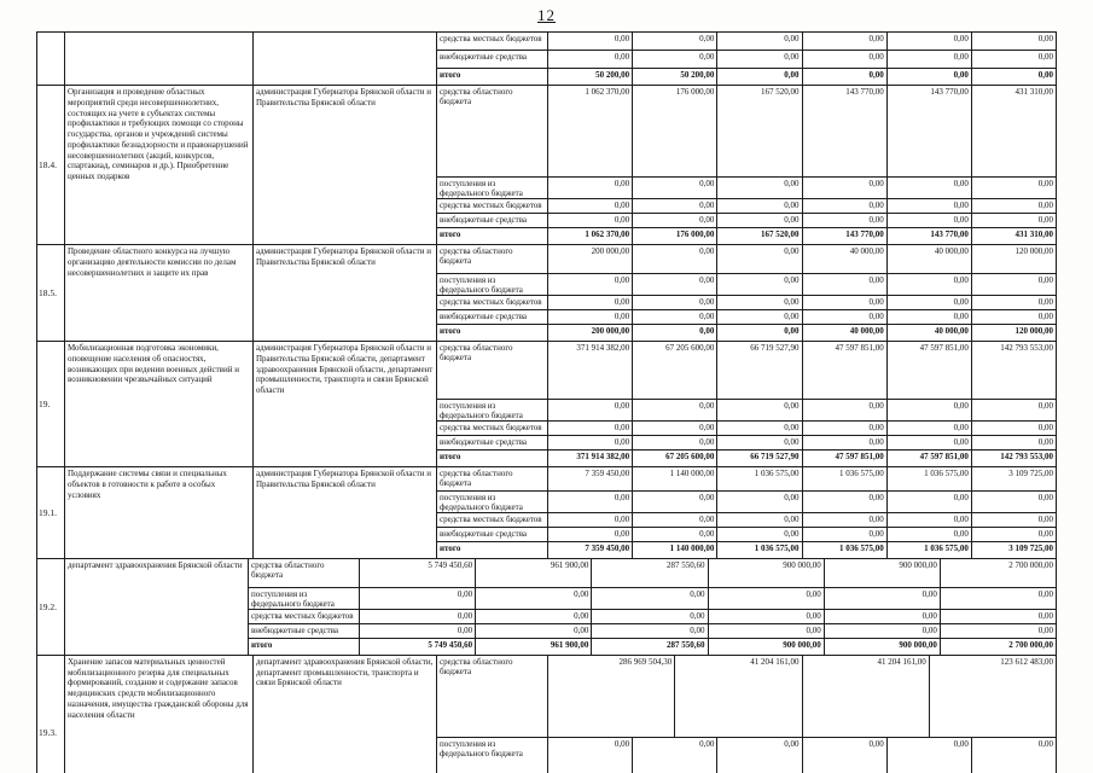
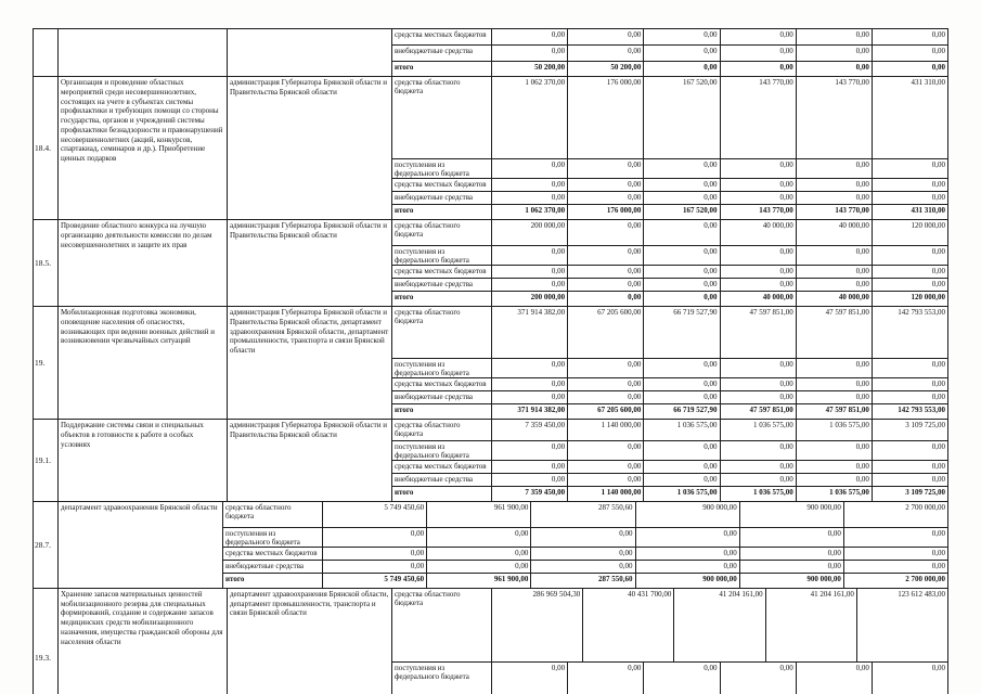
- 12
  средства местных бюджетов
  0,00
  0,00
  0,00
  0,00
  0,00
  0,00
  внебюджетные средства
  0,00
  0,00
  0,00
  0,00
  0,00
  0,00
  итого
  50 200,00
  50 200,00
  0,00
  0,00
  0,00
  0,00
  18.4.
  Организация и проведение областных мероприятий среди несовершеннолетних, состоящих на учете в субъектах системы профилактики и требующих помощи со стороны государства, органов и учреждений системы профилактики безнадзорности и правонарушений несовершеннолетних (акций, конкурсов, спартакиад, семинаров и др.). Приобретение ценных подарков
  администрация Губернатора Брянской области и Правительства Брянской области
  средства областного бюджета
  1 062 370,00
  176 000,00
  167 520,00
  143 770,00
  143 770,00
  431 310,00
  поступления из федерального бюджета
  0,00
  0,00
  0,00
  0,00
  0,00
  0,00
  средства местных бюджетов
  0,00
  0,00
  0,00
  0,00
  0,00
  0,00
  внебюджетные средства
  0,00
  0,00
  0,00
  0,00
  0,00
  0,00
  итого
  1 062 370,00
  176 000,00
  167 520,00
  143 770,00
  143 770,00
  431 310,00
  18.5.
  Проведение областного конкурса на лучшую организацию деятельности комиссии по делам несовершеннолетних и защите их прав
  администрация Губернатора Брянской области и Правительства Брянской области
  средства областного бюджета
  200 000,00
  0,00
  0,00
  40 000,00
  40 000,00
  120 000,00
  поступления из федерального бюджета
  0,00
  0,00
  0,00
  0,00
  0,00
  0,00
  средства местных бюджетов
  0,00
  0,00
  0,00
  0,00
  0,00
  0,00
  внебюджетные средства
  0,00
  0,00
  0,00
  0,00
  0,00
  0,00
  итого
  200 000,00
  0,00
  0,00
  40 000,00
  40 000,00
  120 000,00
  19.
  Мобилизационная подготовка экономики, оповещение населения об опасностях, возникающих при ведении военных действий и возникновении чрезвычайных ситуаций
  администрация Губернатора Брянской области и Правительства Брянской области, департамент здравоохранения Брянской области, департамент промышленности, транспорта и связи Брянской области
  средства областного бюджета
  371 914 382,00
  67 205 600,00
  66 719 527,90
  47 597 851,00
  47 597 851,00
  142 793 553,00
  поступления из федерального бюджета
  0,00
  0,00
  0,00
  0,00
  0,00
  0,00
  средства местных бюджетов
  0,00
  0,00
  0,00
  0,00
  0,00
  0,00
  внебюджетные средства
  0,00
  0,00
  0,00
  0,00
  0,00
  0,00
  итого
  371 914 382,00
  67 205 600,00
  66 719 527,90
  47 597 851,00
  47 597 851,00
  142 793 553,00
  19.1.
  Поддержание системы связи и специальных объектов в готовности к работе в особых условиях
  администрация Губернатора Брянской области и Правительства Брянской области
  средства областного бюджета
  7 359 450,00
  1 140 000,00
  1 036 575,00
  1 036 575,00
  1 036 575,00
  3 109 725,00
  поступления из федерального бюджета
  0,00
  0,00
  0,00
  0,00
  0,00
  0,00
  средства местных бюджетов
  0,00
  0,00
  0,00
  0,00
  0,00
  0,00
  внебюджетные средства
  0,00
  0,00
  0,00
  0,00
  0,00
  0,00
  итого
  7 359 450,00
  1 140 000,00
  1 036 575,00
  1 036 575,00
  1 036 575,00
  3 109 725,00
- 19.2.
+ 28.7.
  департамент здравоохранения Брянской области
  средства областного бюджета
  5 749 450,60
  961 900,00
  287 550,60
  900 000,00
  900 000,00
  2 700 000,00
  поступления из федерального бюджета
  0,00
  0,00
  0,00
  0,00
  0,00
  0,00
  внебюджетные средства
  0,00
  0,00
  0,00
  0,00
  0,00
  0,00
  итого
  5 749 450,60
  961 900,00
  287 550,60
  900 000,00
  900 000,00
  2 700 000,00
  19.3.
  Хранение запасов материальных ценностей мобилизационного резерва для специальных формирований, создание и содержание запасов медицинских средств мобилизационного назначения, имущества гражданской обороны для населения области
  департамент здравоохранения Брянской области, департамент промышленности, транспорта и связи Брянской области
  средства областного бюджета
  286 969 504,30
+ 40 431 700,00
  41 204 161,00
  41 204 161,00
  123 612 483,00
  поступления из федерального бюджета
  0,00
  0,00
  0,00
  0,00
  0,00
  0,00
